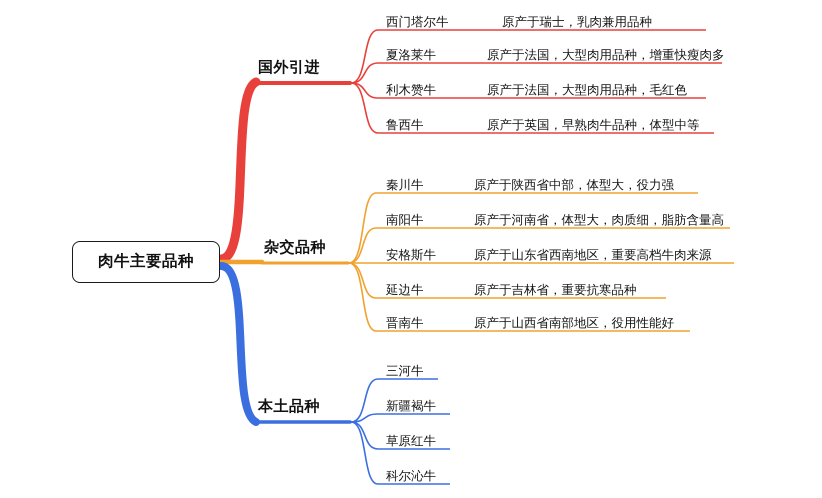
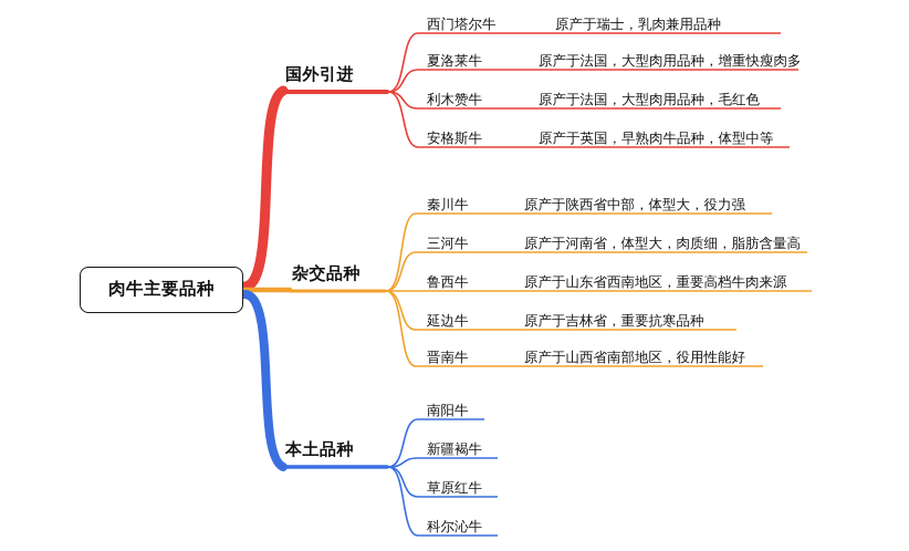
  肉牛主要品种
  国外引进
  杂交品种
  本土品种
  西门塔尔牛
  原产于瑞士，乳肉兼用品种
  夏洛莱牛
  原产于法国，大型肉用品种，增重快瘦肉多
  利木赞牛
  原产于法国，大型肉用品种，毛红色
- 鲁西牛
+ 安格斯牛
  原产于英国，早熟肉牛品种，体型中等
  秦川牛
  原产于陕西省中部，体型大，役力强
- 南阳牛
+ 三河牛
  原产于河南省，体型大，肉质细，脂肪含量高
- 安格斯牛
+ 鲁西牛
  原产于山东省西南地区，重要高档牛肉来源
  延边牛
  原产于吉林省，重要抗寒品种
  晋南牛
  原产于山西省南部地区，役用性能好
- 三河牛
+ 南阳牛
  新疆褐牛
  草原红牛
  科尔沁牛
